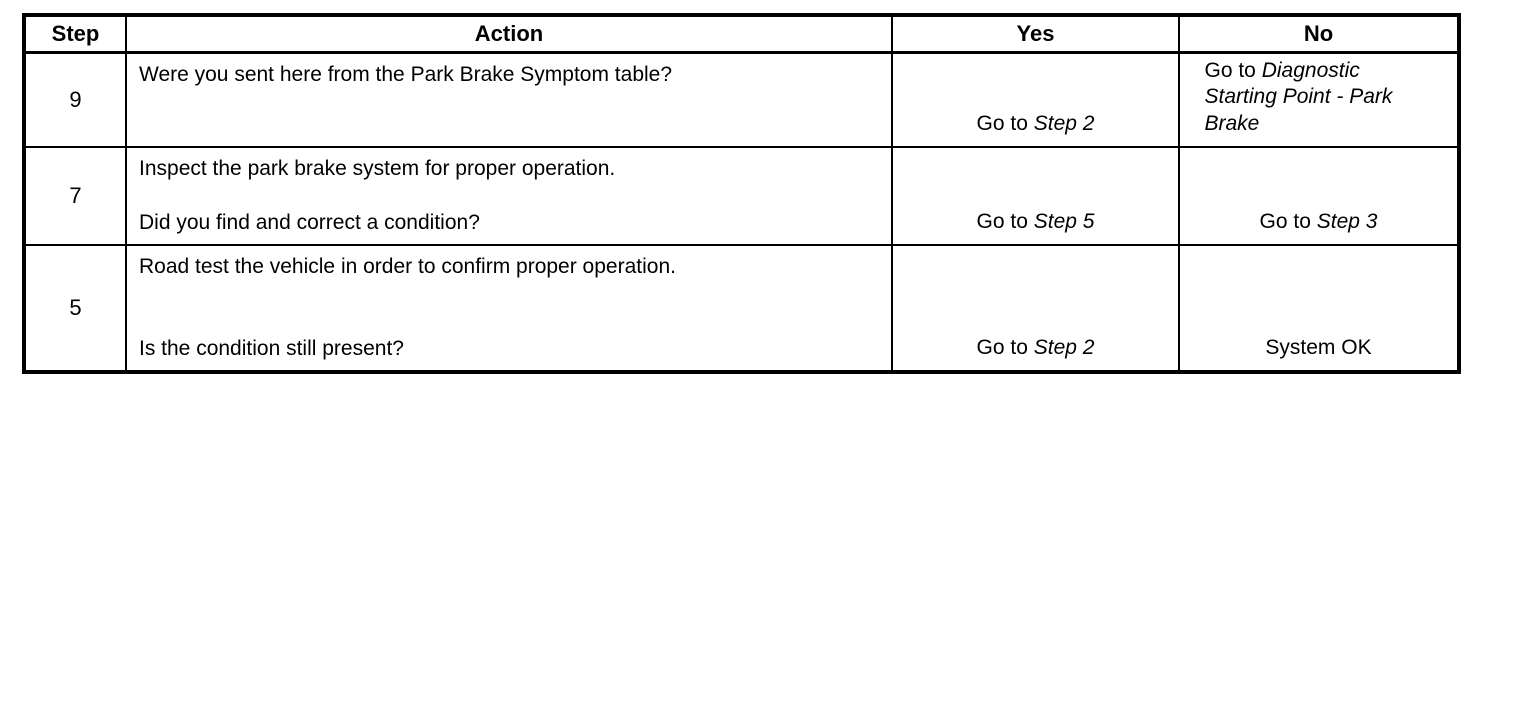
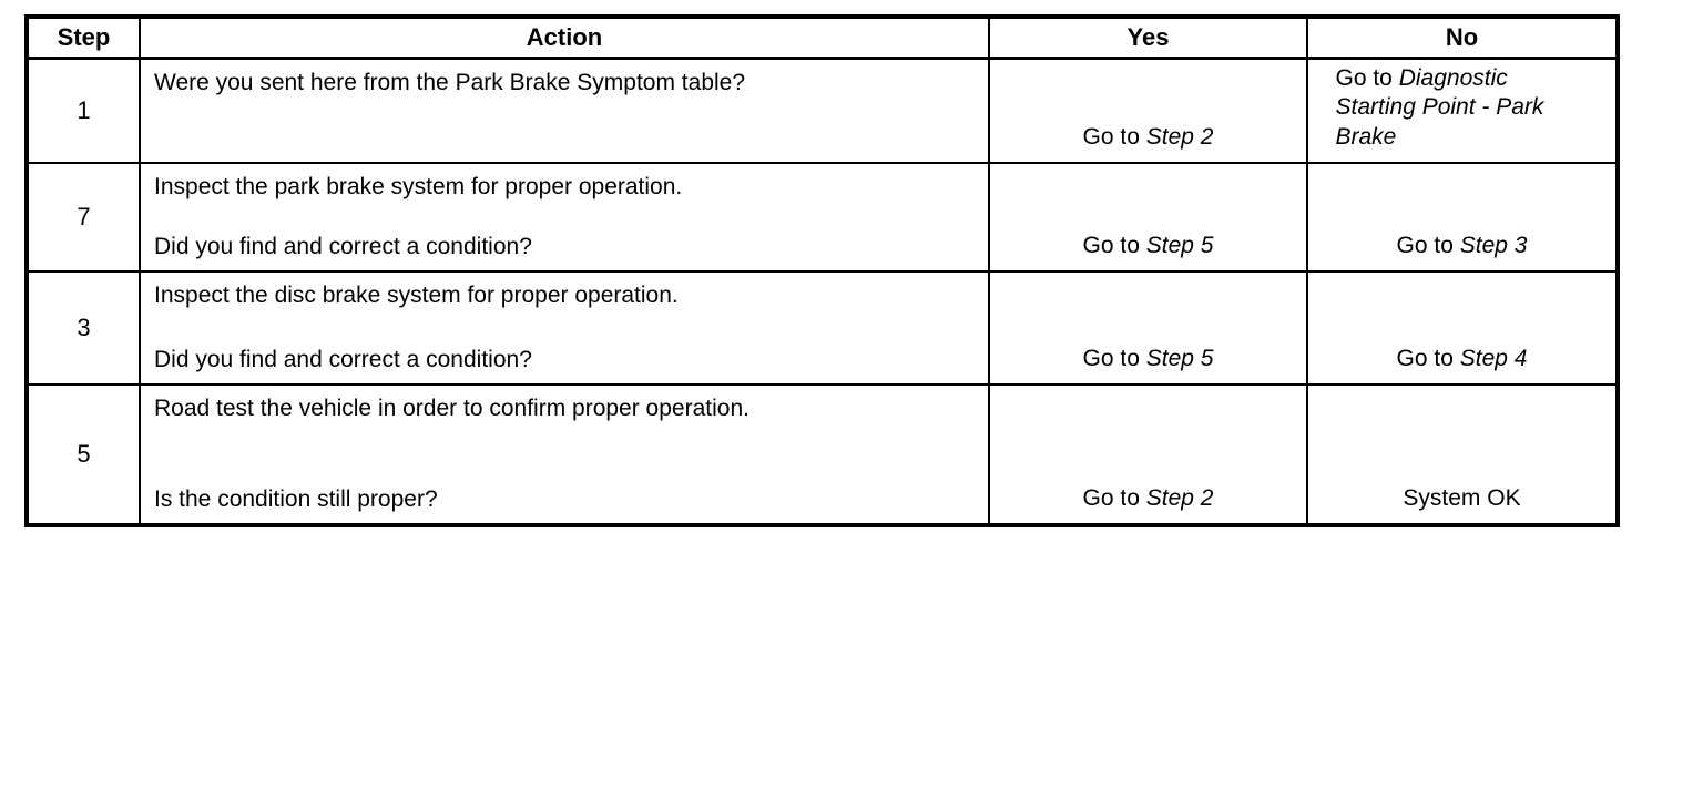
  Step	Action	Yes	No
- 9	Were you sent here from the Park Brake Symptom table?	Go to Step 2	Go to Diagnostic Starting Point - Park Brake
+ 1	Were you sent here from the Park Brake Symptom table?	Go to Step 2	Go to Diagnostic Starting Point - Park Brake
  7	Inspect the park brake system for proper operation. Did you find and correct a condition?	Go to Step 5	Go to Step 3
+ 3	Inspect the disc brake system for proper operation. Did you find and correct a condition?	Go to Step 5	Go to Step 4
- 5	Road test the vehicle in order to confirm proper operation. Is the condition still present?	Go to Step 2	System OK
+ 5	Road test the vehicle in order to confirm proper operation. Is the condition still proper?	Go to Step 2	System OK
